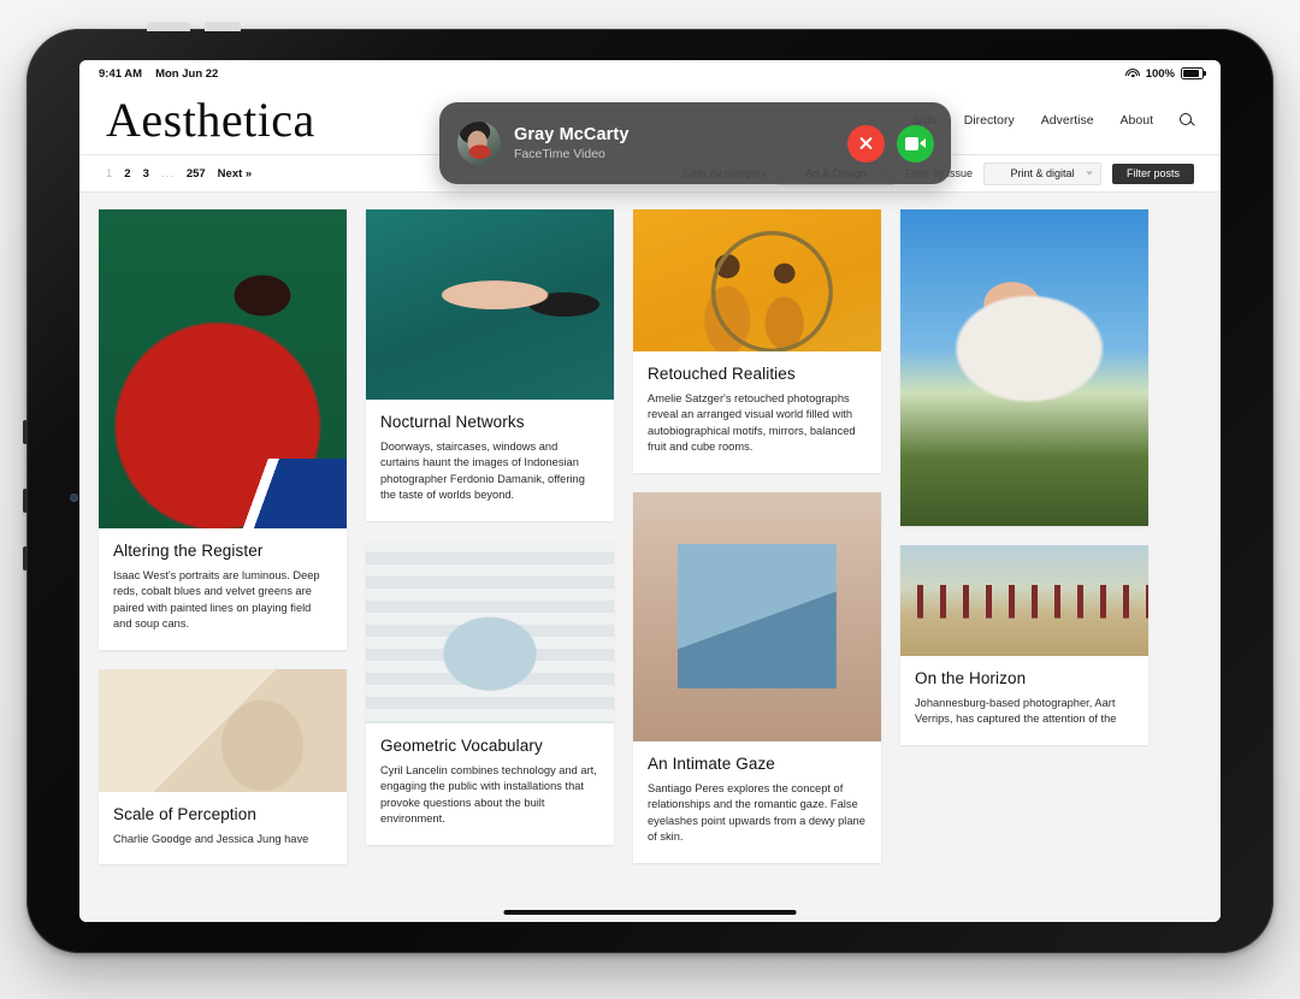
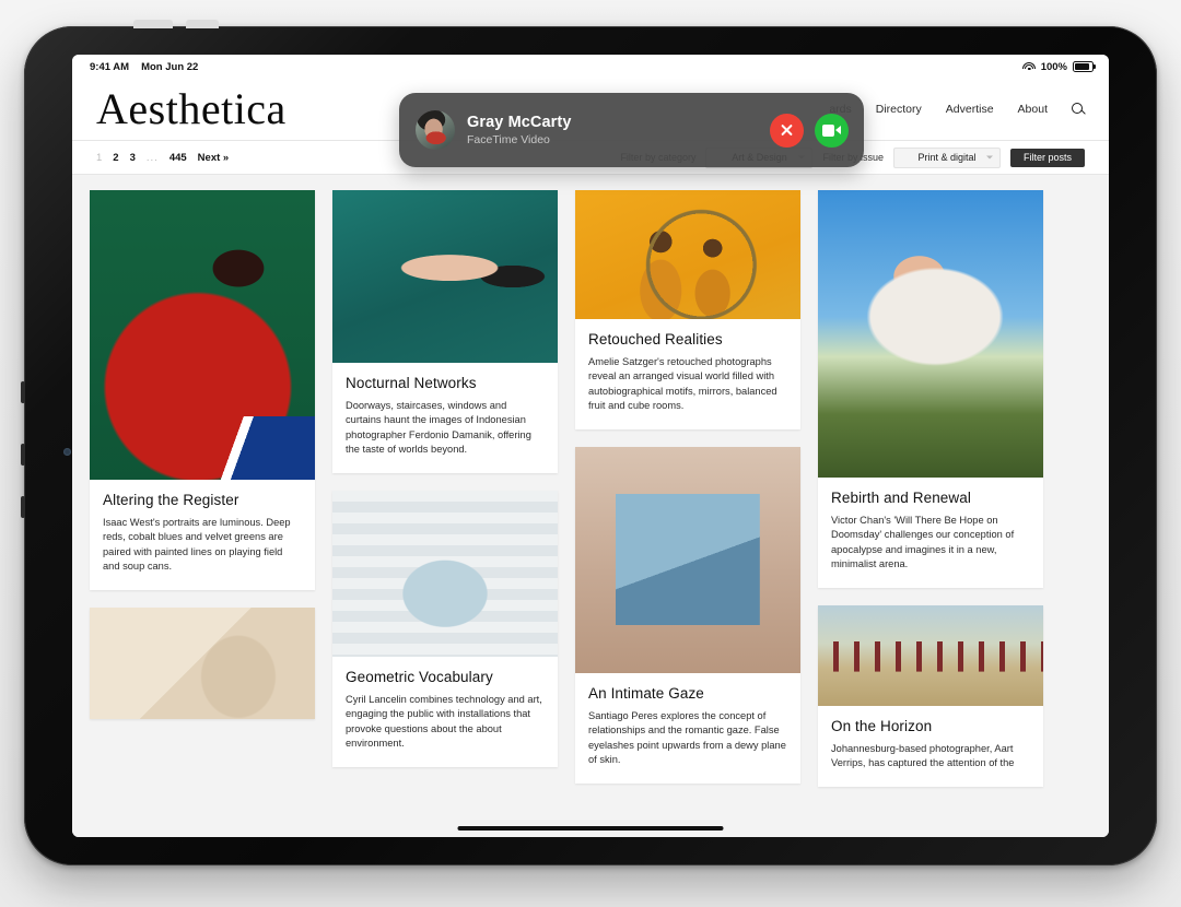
  9:41 AM
  Mon Jun 22
  100%
  Aesthetica
  Directory
  Advertise
  About
  1
  2
  3
  ...
- 257
+ 445
  Next »
  Print & digital
  Filter posts
  Altering the Register
  Isaac West's portraits are luminous. Deep reds, cobalt blues and velvet greens are paired with painted lines on playing field and soup cans.
- Scale of Perception
- Charlie Goodge and Jessica Jung have
  Nocturnal Networks
  Doorways, staircases, windows and curtains haunt the images of Indonesian photographer Ferdonio Damanik, offering the taste of worlds beyond.
  Geometric Vocabulary
- Cyril Lancelin combines technology and art, engaging the public with installations that provoke questions about the built environment.
+ Cyril Lancelin combines technology and art, engaging the public with installations that provoke questions about the about environment.
  Retouched Realities
  Amelie Satzger's retouched photographs reveal an arranged visual world filled with autobiographical motifs, mirrors, balanced fruit and cube rooms.
  An Intimate Gaze
  Santiago Peres explores the concept of relationships and the romantic gaze. False eyelashes point upwards from a dewy plane of skin.
+ Rebirth and Renewal
+ Victor Chan's 'Will There Be Hope on Doomsday' challenges our conception of apocalypse and imagines it in a new, minimalist arena.
  On the Horizon
  Johannesburg-based photographer, Aart Verrips, has captured the attention of the
  Gray McCarty
  FaceTime Video
